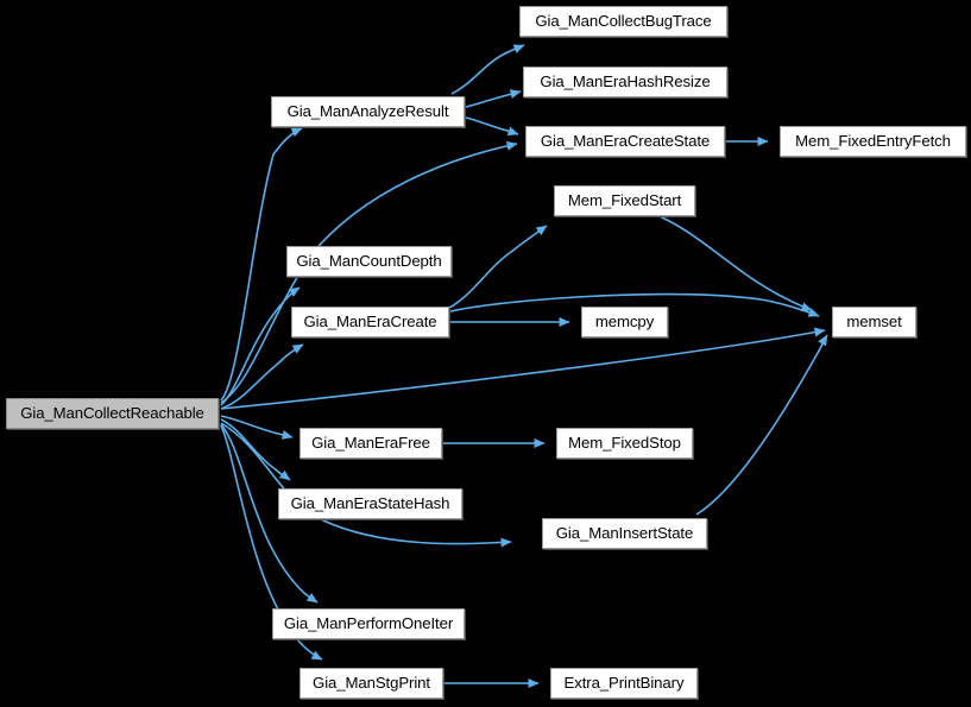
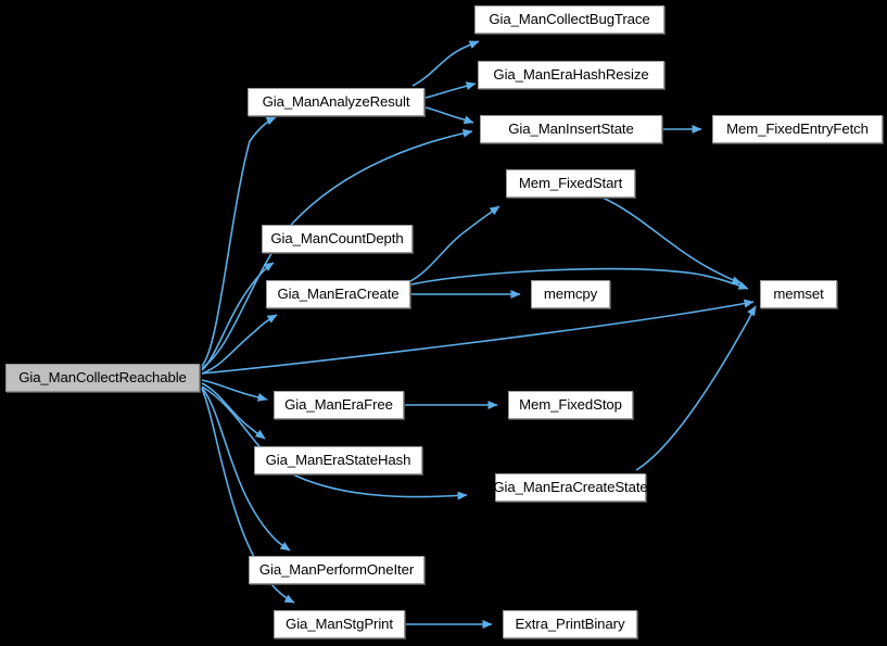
  Gia_ManCollectReachable
  Gia_ManAnalyzeResult
  Gia_ManCollectBugTrace
  Gia_ManEraHashResize
- Gia_ManEraCreateState
+ Gia_ManInsertState
  Mem_FixedEntryFetch
  Mem_FixedStart
  Gia_ManCountDepth
  Gia_ManEraCreate
  memcpy
  memset
  Gia_ManEraFree
  Mem_FixedStop
  Gia_ManEraStateHash
- Gia_ManInsertState
+ Gia_ManEraCreateState
  Gia_ManPerformOneIter
  Gia_ManStgPrint
  Extra_PrintBinary
